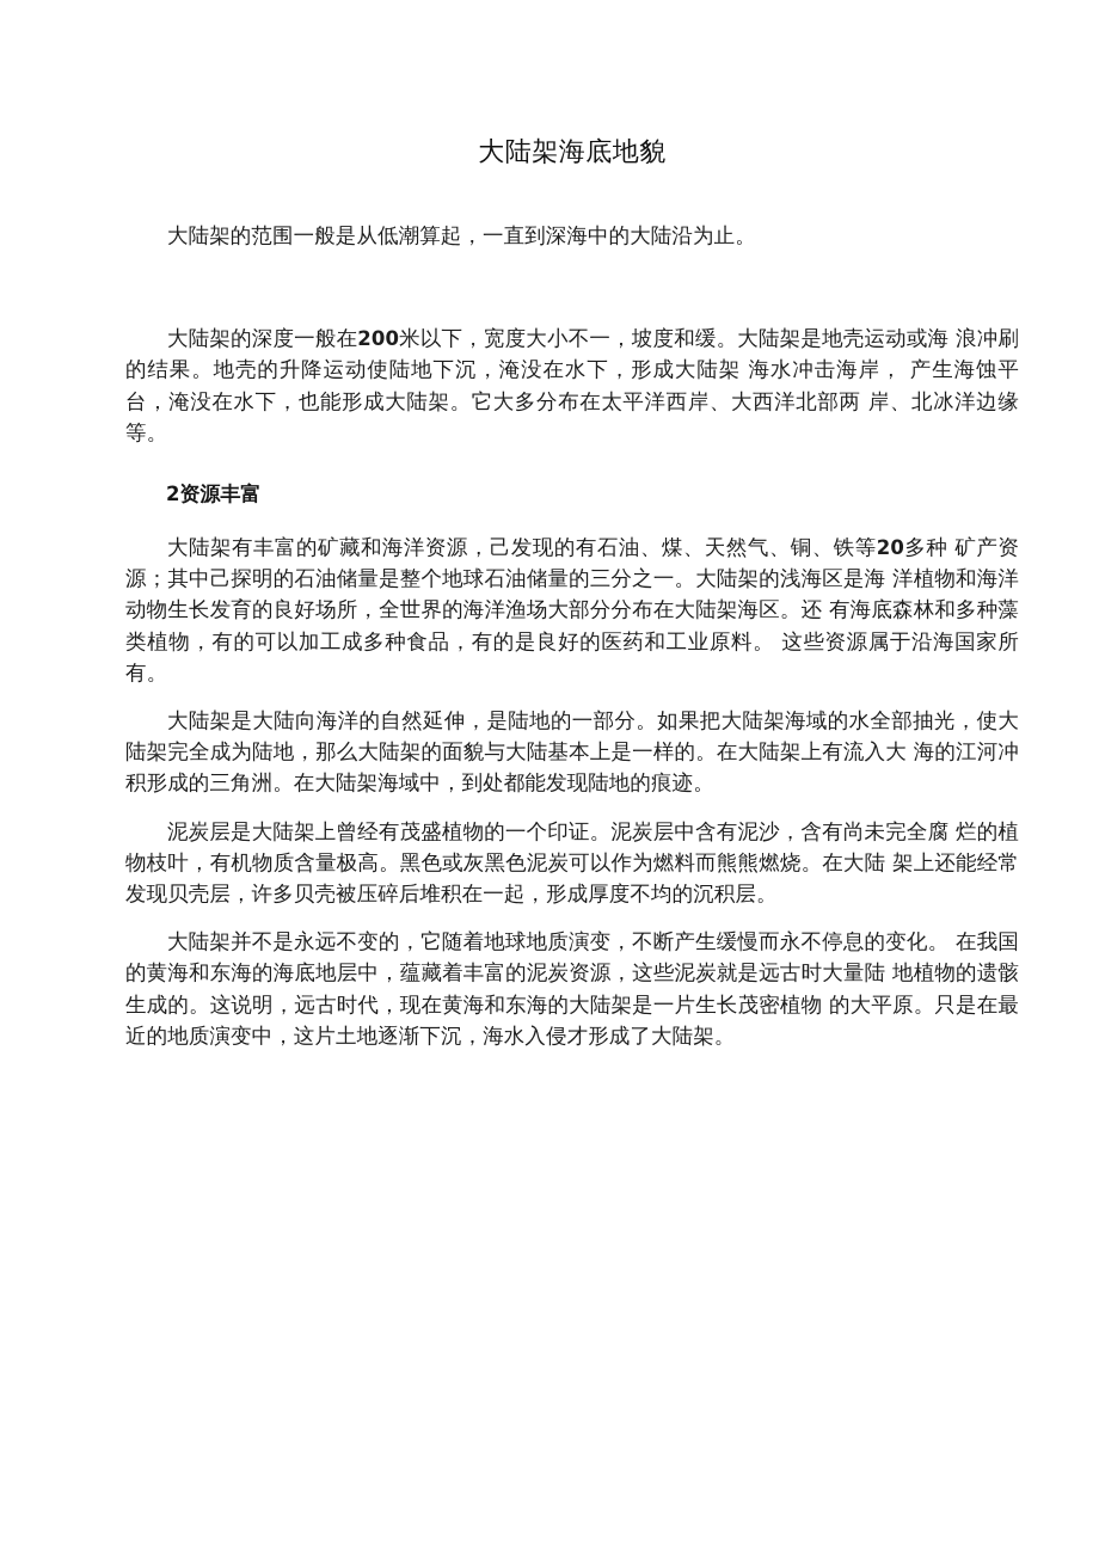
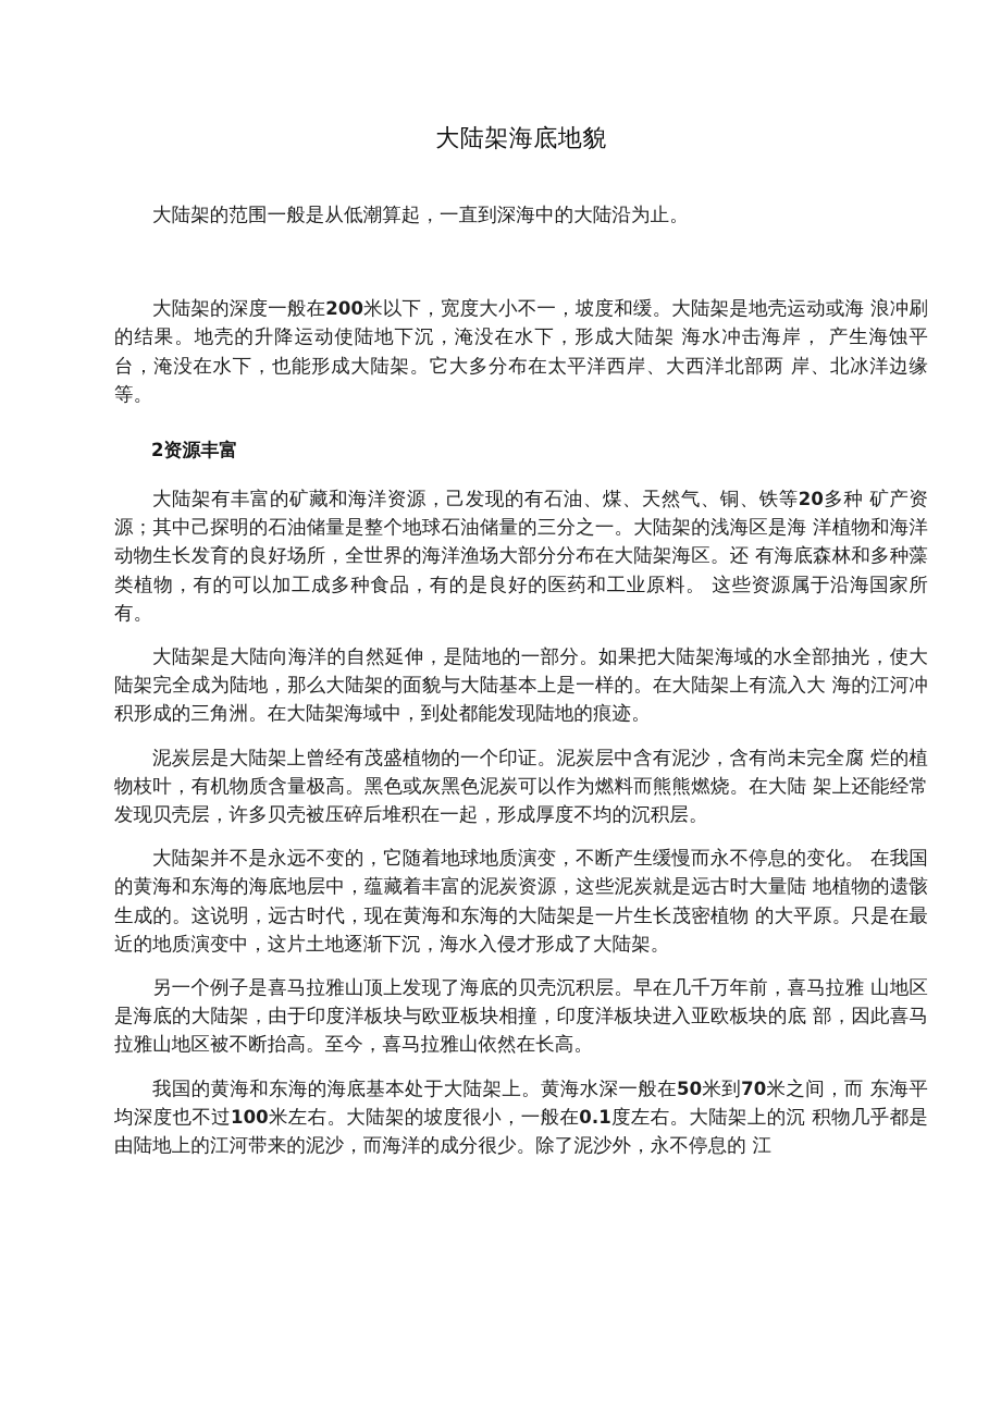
  大陆架海底地貌
  大陆架的范围一般是从低潮算起，一直到深海中的大陆沿为止。
  大陆架的深度一般在200米以下，宽度大小不一，坡度和缓。大陆架是地壳运动或海 浪冲刷的结果。地壳的升降运动使陆地下沉，淹没在水下，形成大陆架 海水冲击海岸， 产生海蚀平台，淹没在水下，也能形成大陆架。它大多分布在太平洋西岸、大西洋北部两 岸、北冰洋边缘等。
  2资源丰富
  大陆架有丰富的矿藏和海洋资源，己发现的有石油、煤、天然气、铜、铁等20多种 矿产资源；其中己探明的石油储量是整个地球石油储量的三分之一。大陆架的浅海区是海 洋植物和海洋动物生长发育的良好场所，全世界的海洋渔场大部分分布在大陆架海区。还 有海底森林和多种藻类植物，有的可以加工成多种食品，有的是良好的医药和工业原料。 这些资源属于沿海国家所有。
  大陆架是大陆向海洋的自然延伸，是陆地的一部分。如果把大陆架海域的水全部抽光，使大陆架完全成为陆地，那么大陆架的面貌与大陆基本上是一样的。在大陆架上有流入大 海的江河冲积形成的三角洲。在大陆架海域中，到处都能发现陆地的痕迹。
  泥炭层是大陆架上曾经有茂盛植物的一个印证。泥炭层中含有泥沙，含有尚未完全腐 烂的植物枝叶，有机物质含量极高。黑色或灰黑色泥炭可以作为燃料而熊熊燃烧。在大陆 架上还能经常发现贝壳层，许多贝壳被压碎后堆积在一起，形成厚度不均的沉积层。
  大陆架并不是永远不变的，它随着地球地质演变，不断产生缓慢而永不停息的变化。 在我国的黄海和东海的海底地层中，蕴藏着丰富的泥炭资源，这些泥炭就是远古时大量陆 地植物的遗骸生成的。这说明，远古时代，现在黄海和东海的大陆架是一片生长茂密植物 的大平原。只是在最近的地质演变中，这片土地逐渐下沉，海水入侵才形成了大陆架。
+ 另一个例子是喜马拉雅山顶上发现了海底的贝壳沉积层。早在几千万年前，喜马拉雅 山地区是海底的大陆架，由于印度洋板块与欧亚板块相撞，印度洋板块进入亚欧板块的底 部，因此喜马拉雅山地区被不断抬高。至今，喜马拉雅山依然在长高。
+ 我国的黄海和东海的海底基本处于大陆架上。黄海水深一般在50米到70米之间，而 东海平均深度也不过100米左右。大陆架的坡度很小，一般在0.1度左右。大陆架上的沉 积物几乎都是由陆地上的江河带来的泥沙，而海洋的成分很少。除了泥沙外，永不停息的 江
